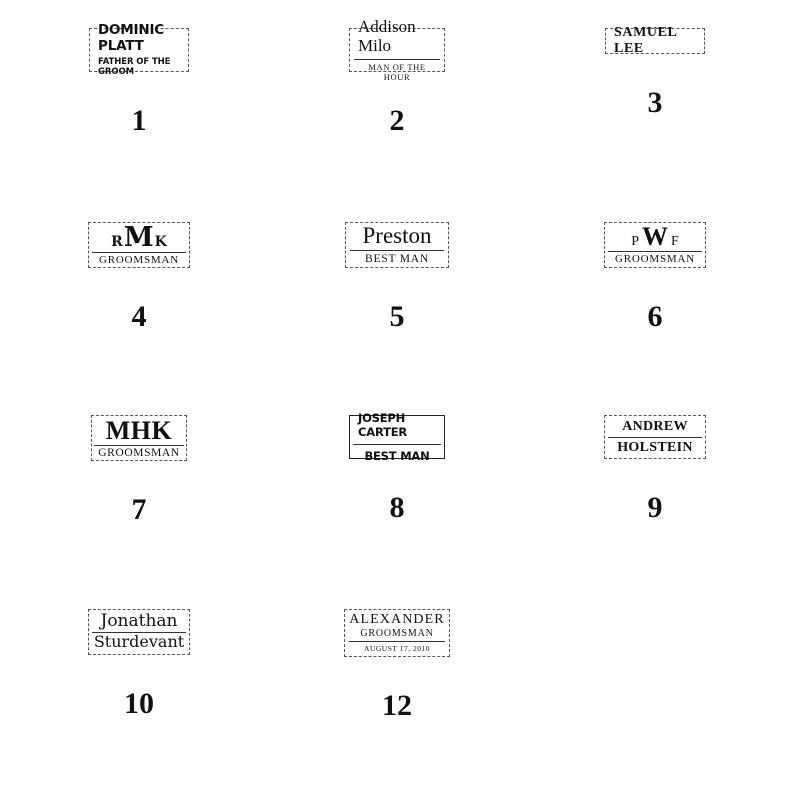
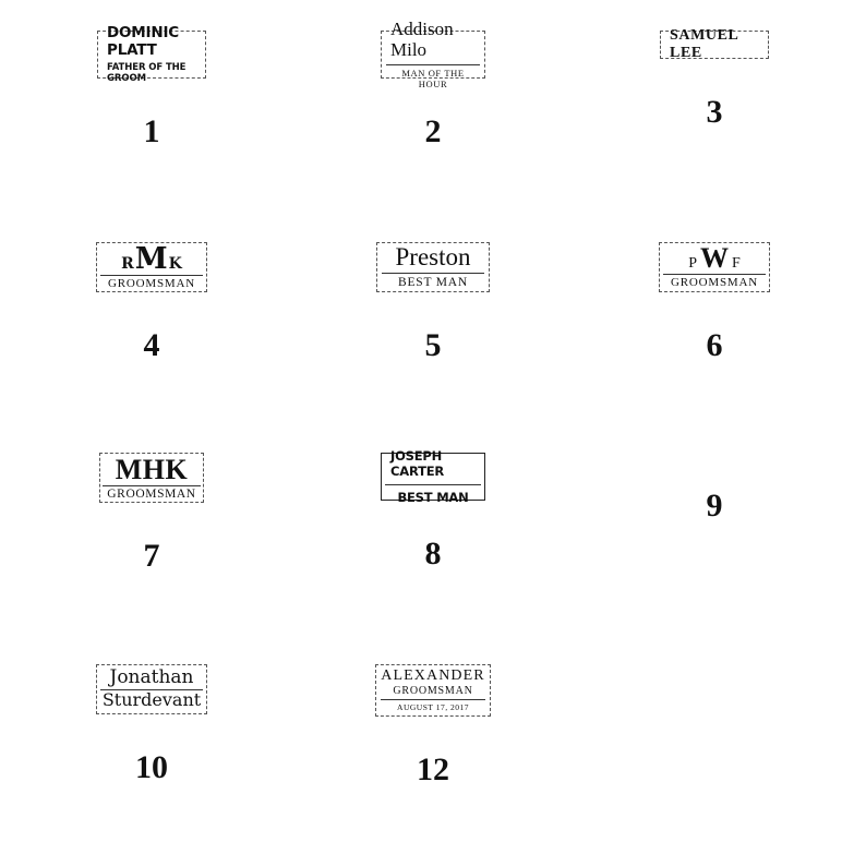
  DOMINIC PLATT
  FATHER OF THE GROOM
  1
  Addison Milo
  MAN OF THE HOUR
  2
  SAMUEL LEE
  3
  R
  M
  K
  GROOMSMAN
  4
  Preston
  BEST MAN
  5
  P
  W
  F
  GROOMSMAN
  6
  MHK
  GROOMSMAN
  7
  JOSEPH CARTER
  BEST MAN
  8
- ANDREW
- HOLSTEIN
  9
  Jonathan
  Sturdevant
  10
  ALEXANDER
  GROOMSMAN
- AUGUST 17, 2010
+ AUGUST 17, 2017
  12
